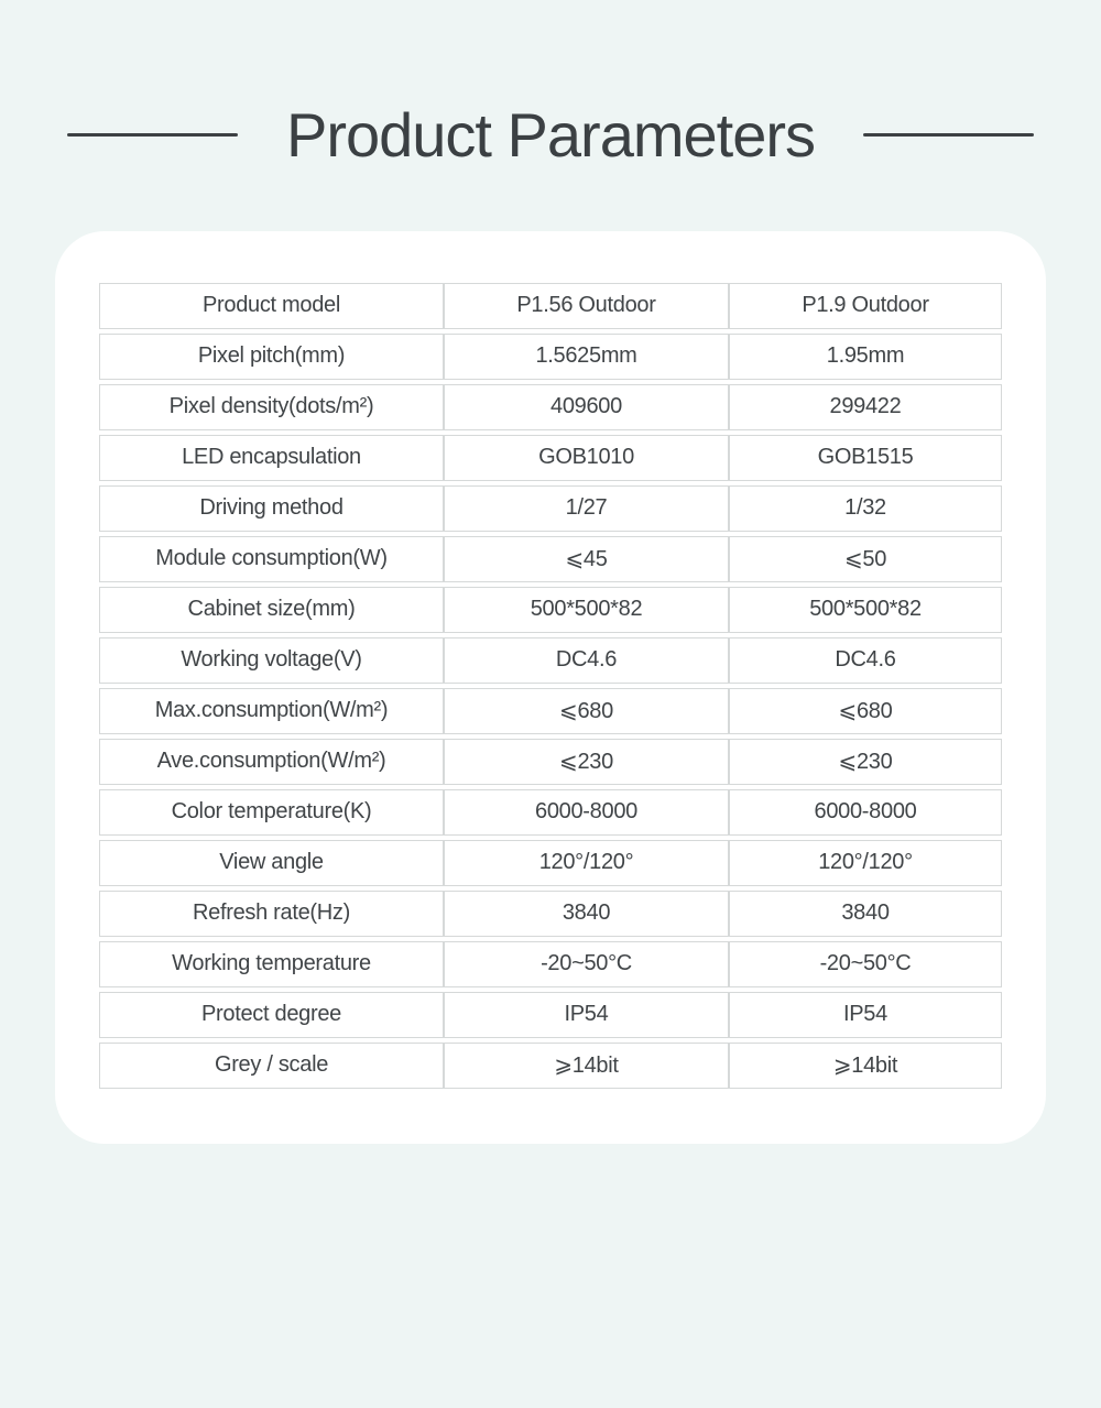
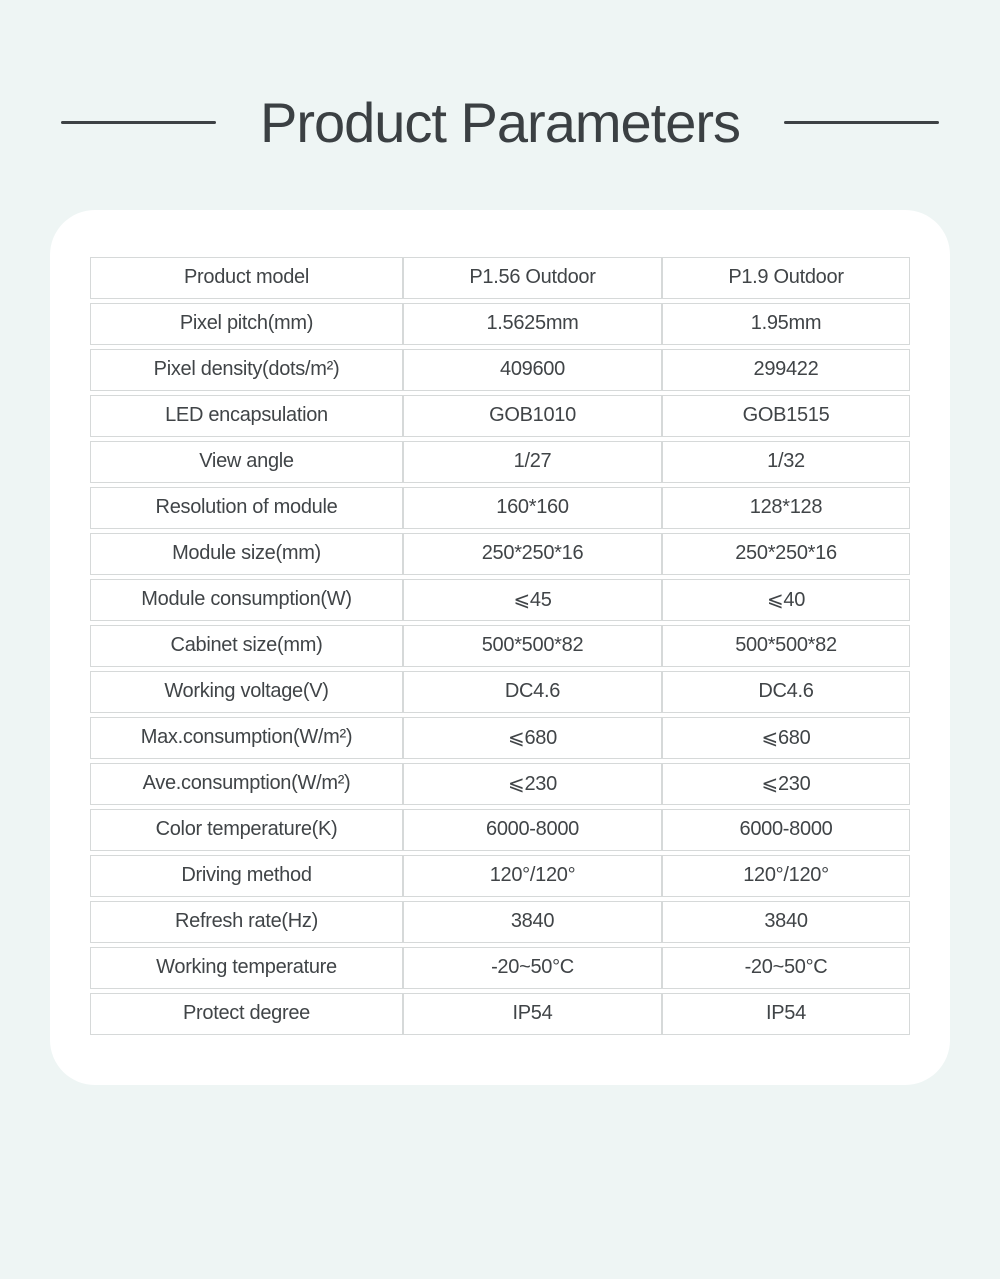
  Product Parameters
  Product model	P1.56 Outdoor	P1.9 Outdoor
  Pixel pitch(mm)	1.5625mm	1.95mm
  Pixel density(dots/m²)	409600	299422
  LED encapsulation	GOB1010	GOB1515
- Driving method	1/27	1/32
+ View angle	1/27	1/32
+ Resolution of module	160*160	128*128
+ Module size(mm)	250*250*16	250*250*16
- Module consumption(W)	⩽45	⩽50
+ Module consumption(W)	⩽45	⩽40
  Cabinet size(mm)	500*500*82	500*500*82
  Working voltage(V)	DC4.6	DC4.6
  Max.consumption(W/m²)	⩽680	⩽680
  Ave.consumption(W/m²)	⩽230	⩽230
  Color temperature(K)	6000-8000	6000-8000
- View angle	120°/120°	120°/120°
+ Driving method	120°/120°	120°/120°
  Refresh rate(Hz)	3840	3840
  Working temperature	-20~50°C	-20~50°C
  Protect degree	IP54	IP54
- Grey / scale	⩾14bit	⩾14bit
